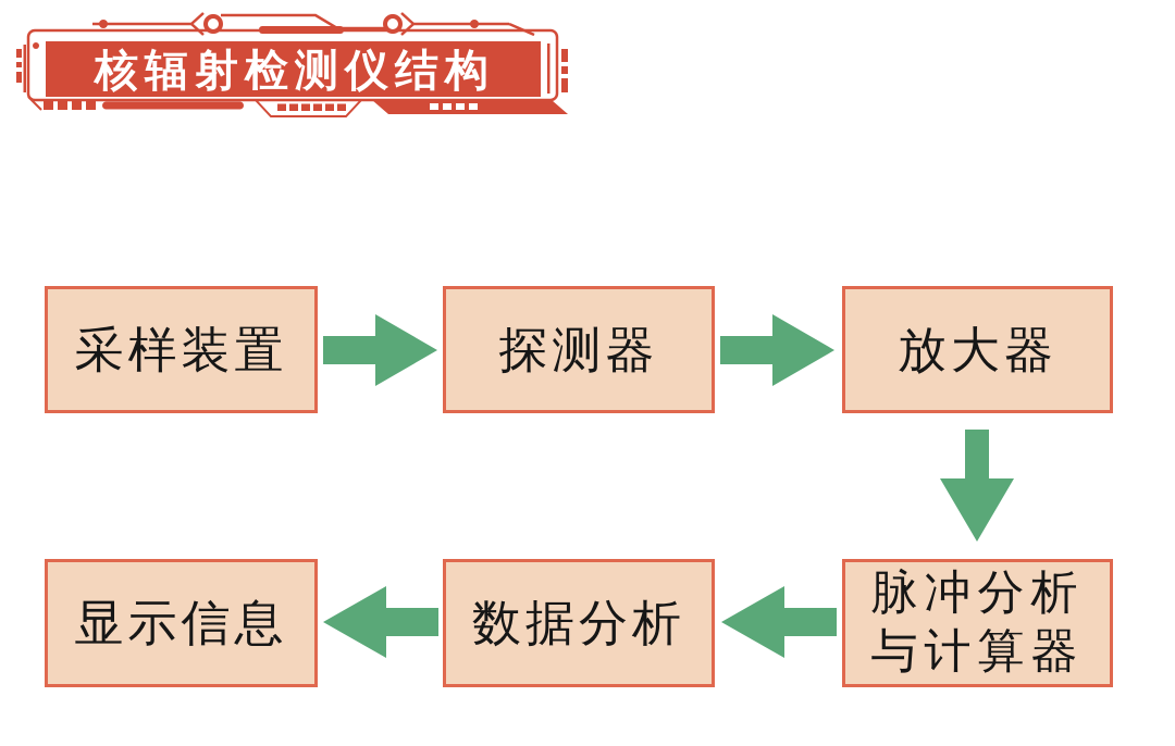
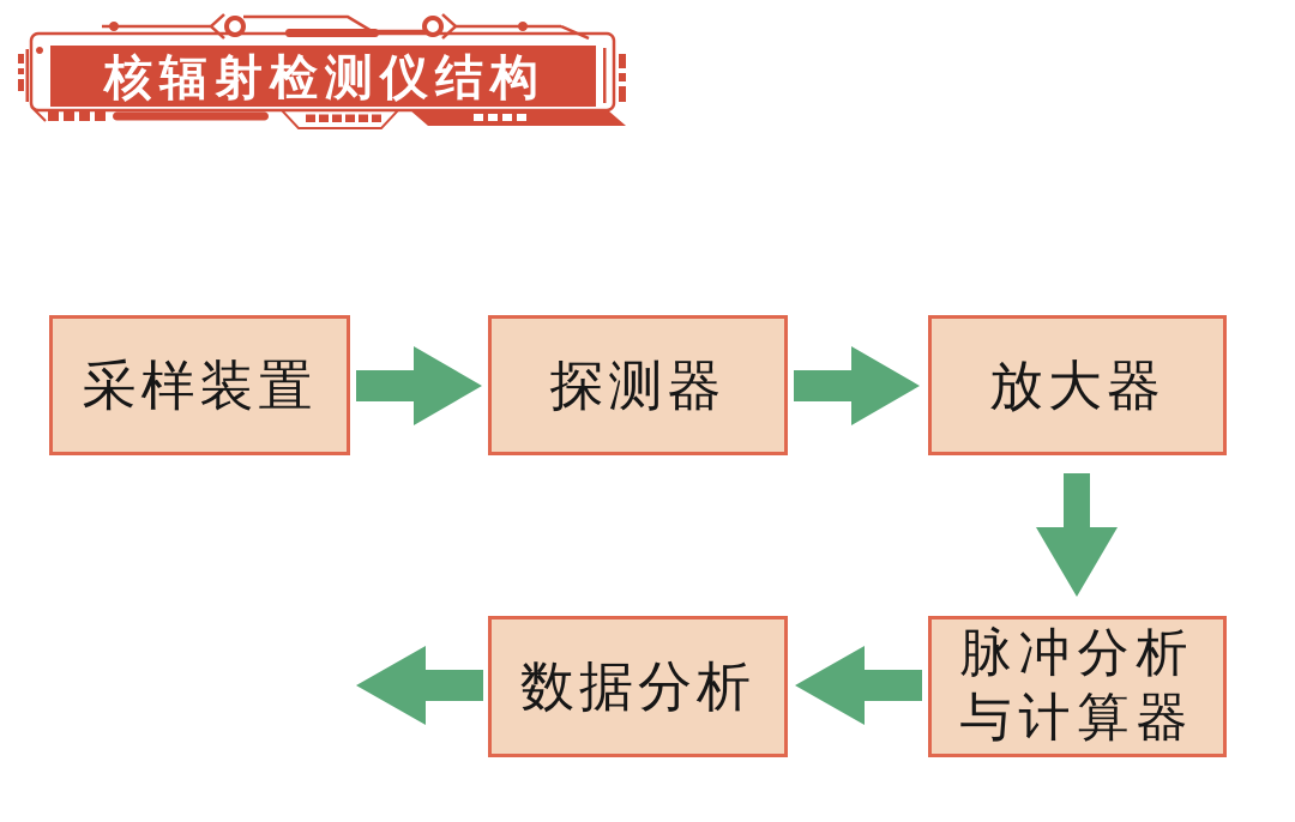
  核辐射检测仪结构
  采样装置
  探测器
  放大器
  脉冲分析
  与计算器
  数据分析
- 显示信息
